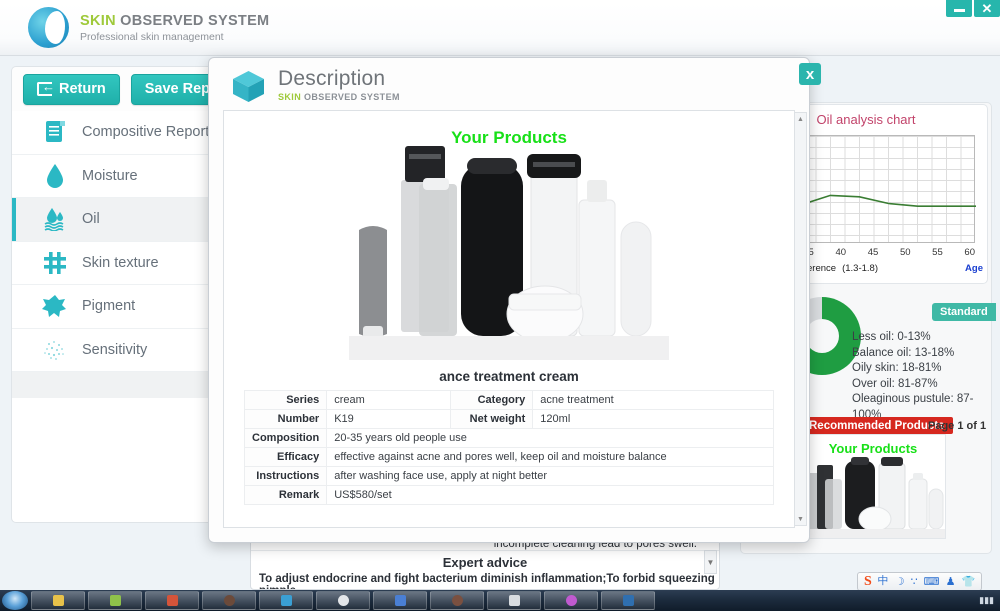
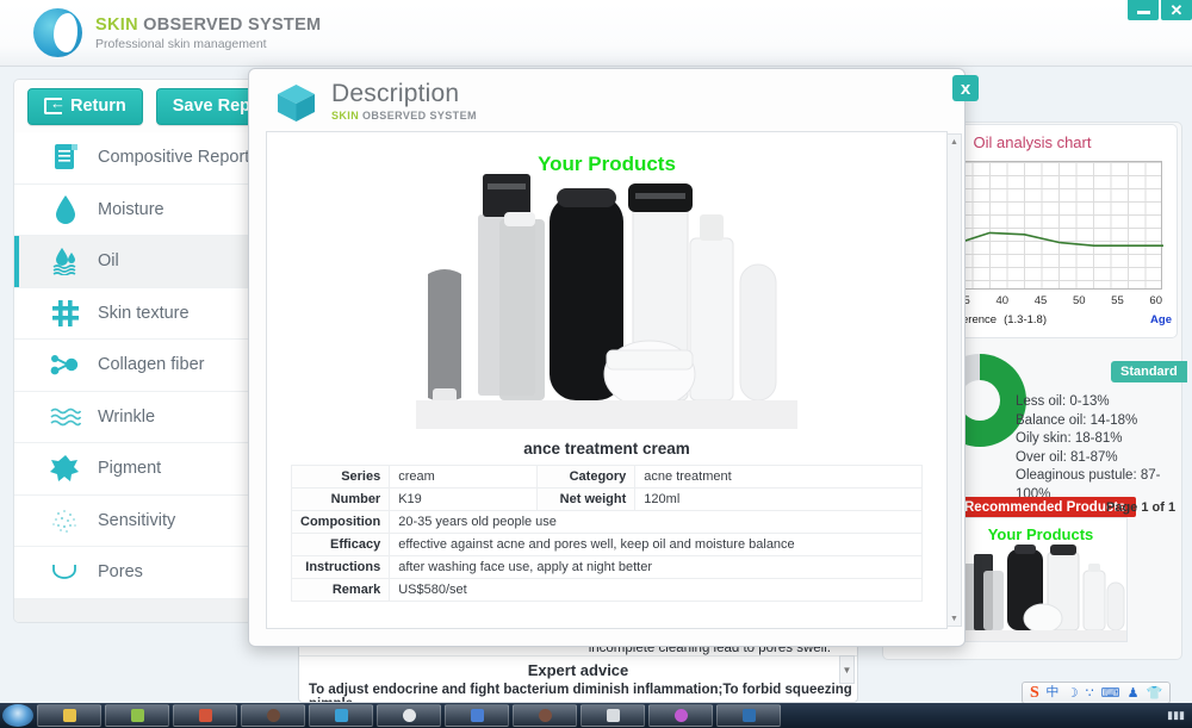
  ✕
  SKIN OBSERVED SYSTEM
  Professional skin management
  Return
  Save Rep
  Compositive Repor
  Moisture
  Oil
  Skin texture
+ Collagen fiber
+ Wrinkle
  Pigment
  Sensitivity
+ Pores
  Oil analysis chart
  40
  45
  50
  55
  60
  (1.3-1.8)
  Age
  Standard
  Less oil: 0-13%
- Balance oil: 13-18%
+ Balance oil: 14-18%
  Oily skin: 18-81%
  Over oil: 81-87%
  Oleaginous pustule: 87-100%
  Recommended Products
  Page 1 of 1
  Your Products
  incomplete cleaning lead to pores swell.
  Expert advice
  To adjust endocrine and fight bacterium diminish inflammation;To forbid squeezing
  ▼
  Description
  SKIN OBSERVED SYSTEM
  x
  Your Products
  ance treatment cream
  Series	cream	Category	acne treatment
  Number	K19	Net weight	120ml
  Composition	20-35 years old people use
  Efficacy	effective against acne and pores well, keep oil and moisture balance
  Instructions	after washing face use, apply at night better
  Remark	US$580/set
  S
  中
  ☽
  ∵
  ⌨
  ♟
  👕
  ▮▮▮
